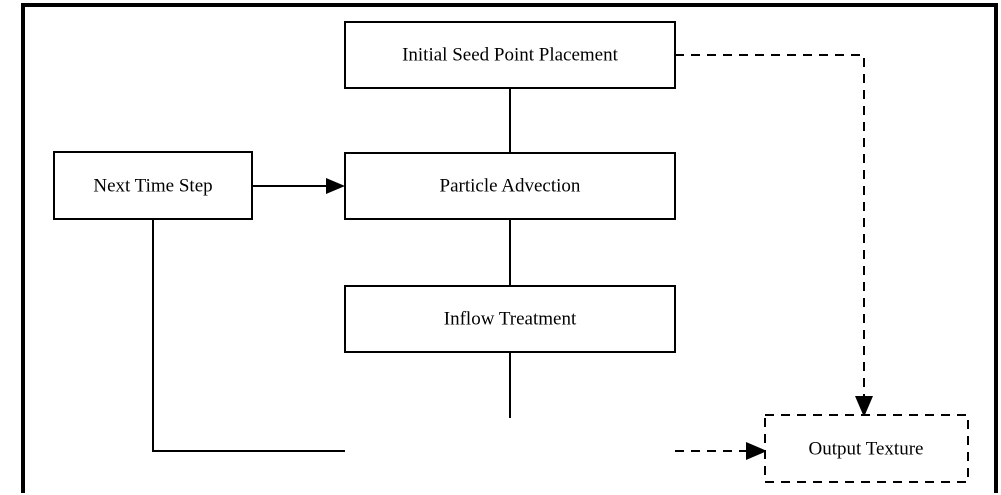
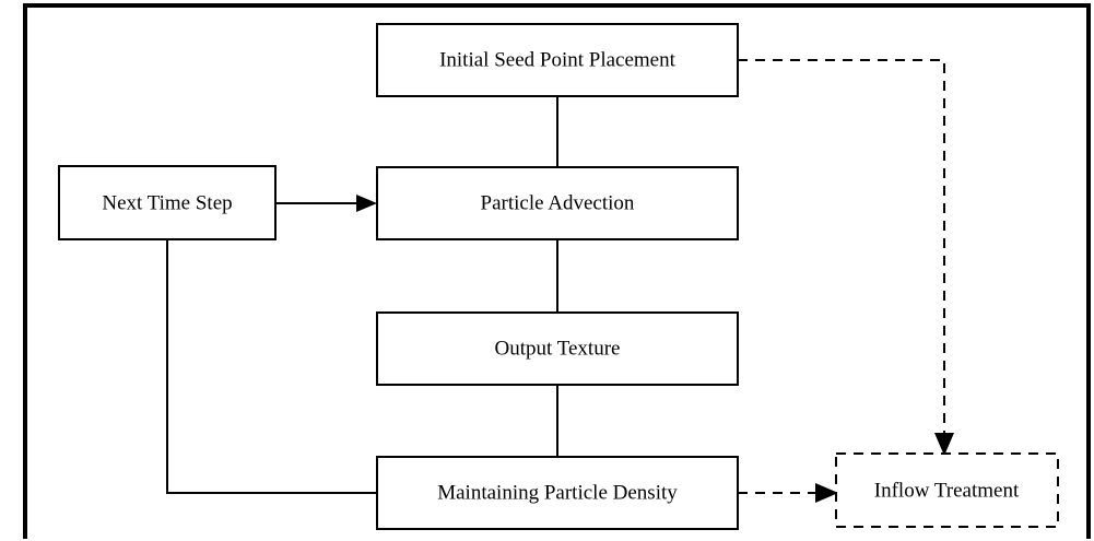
  Initial Seed Point Placement
  Next Time Step
  Particle Advection
- Inflow Treatment
+ Output Texture
+ Maintaining Particle Density
- Output Texture
+ Inflow Treatment
